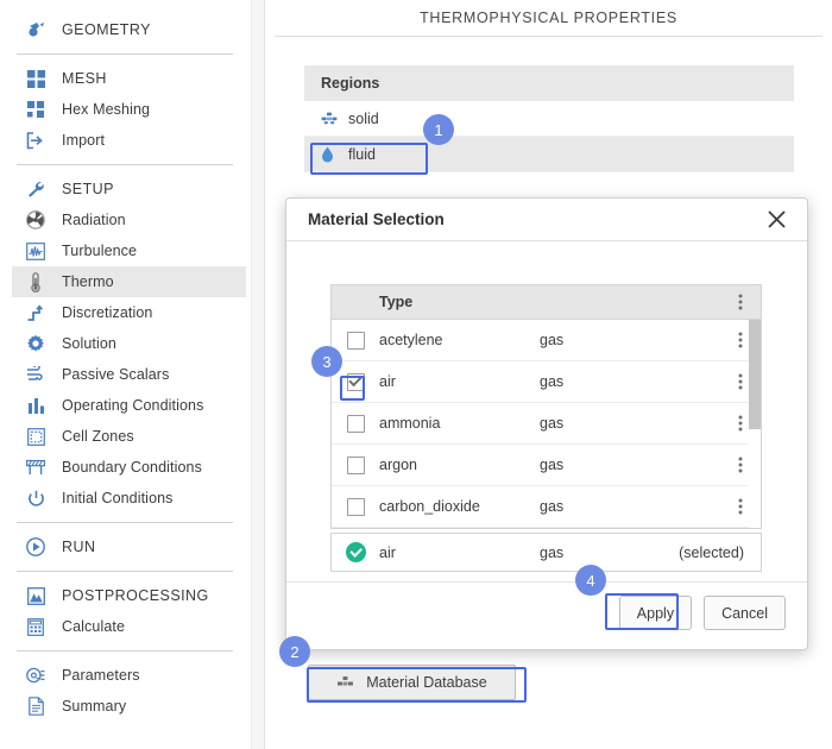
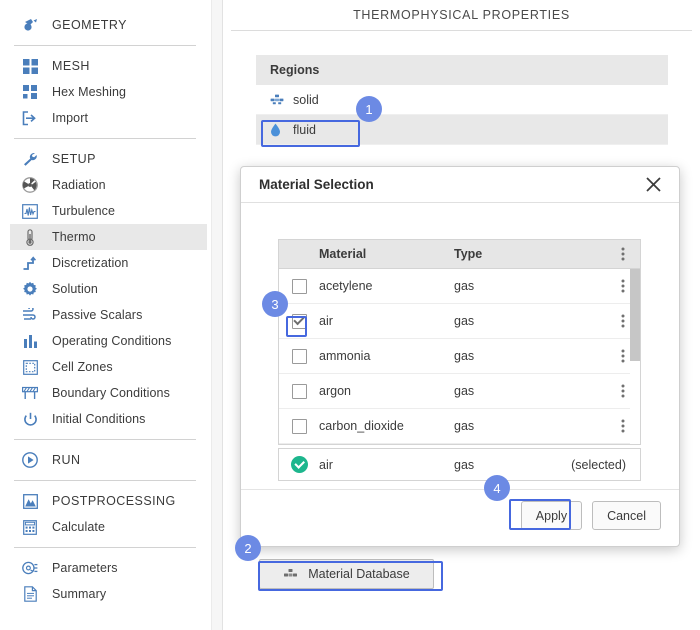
  GEOMETRY
  MESH
  Hex Meshing
  Import
  SETUP
  Radiation
  Turbulence
  Thermo
  Discretization
  Solution
  Passive Scalars
  Operating Conditions
  Cell Zones
  Boundary Conditions
  Initial Conditions
  RUN
  POSTPROCESSING
  Calculate
  Parameters
  Summary
  THERMOPHYSICAL PROPERTIES
  Regions
  solid
  fluid
  Material Database
  Material Selection
+ Material
  Type
  acetylene
  gas
  air
  gas
  ammonia
  gas
  argon
  gas
  carbon_dioxide
  gas
  air
  gas
  (selected)
  Apply
  Cancel
  1
  2
  3
  4
